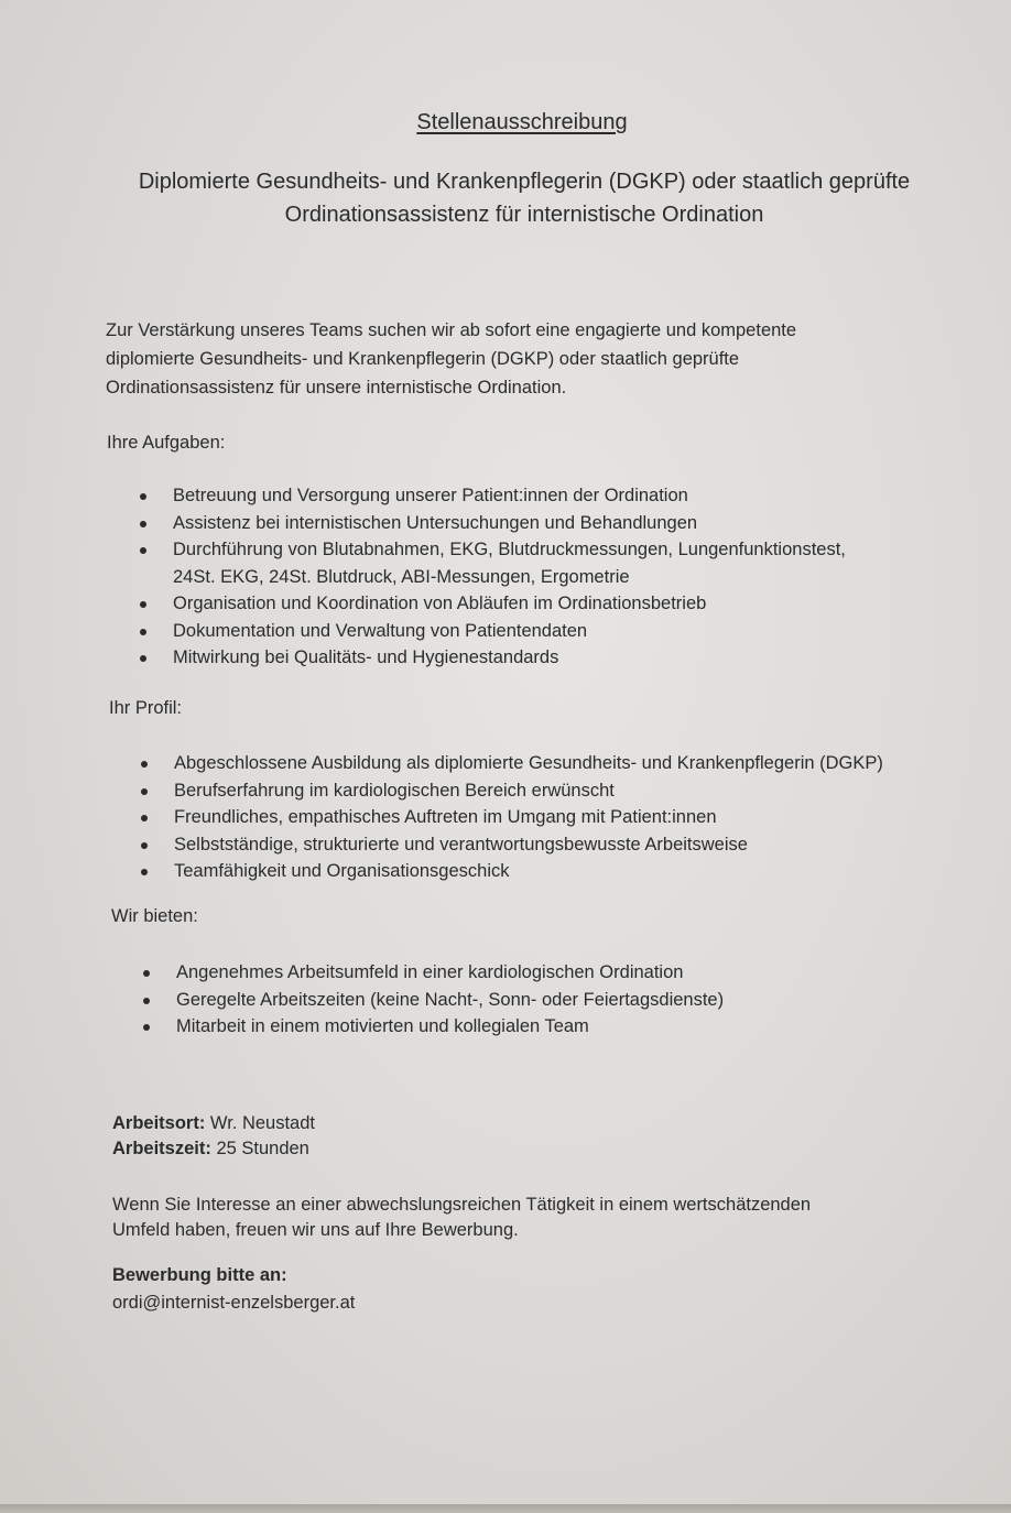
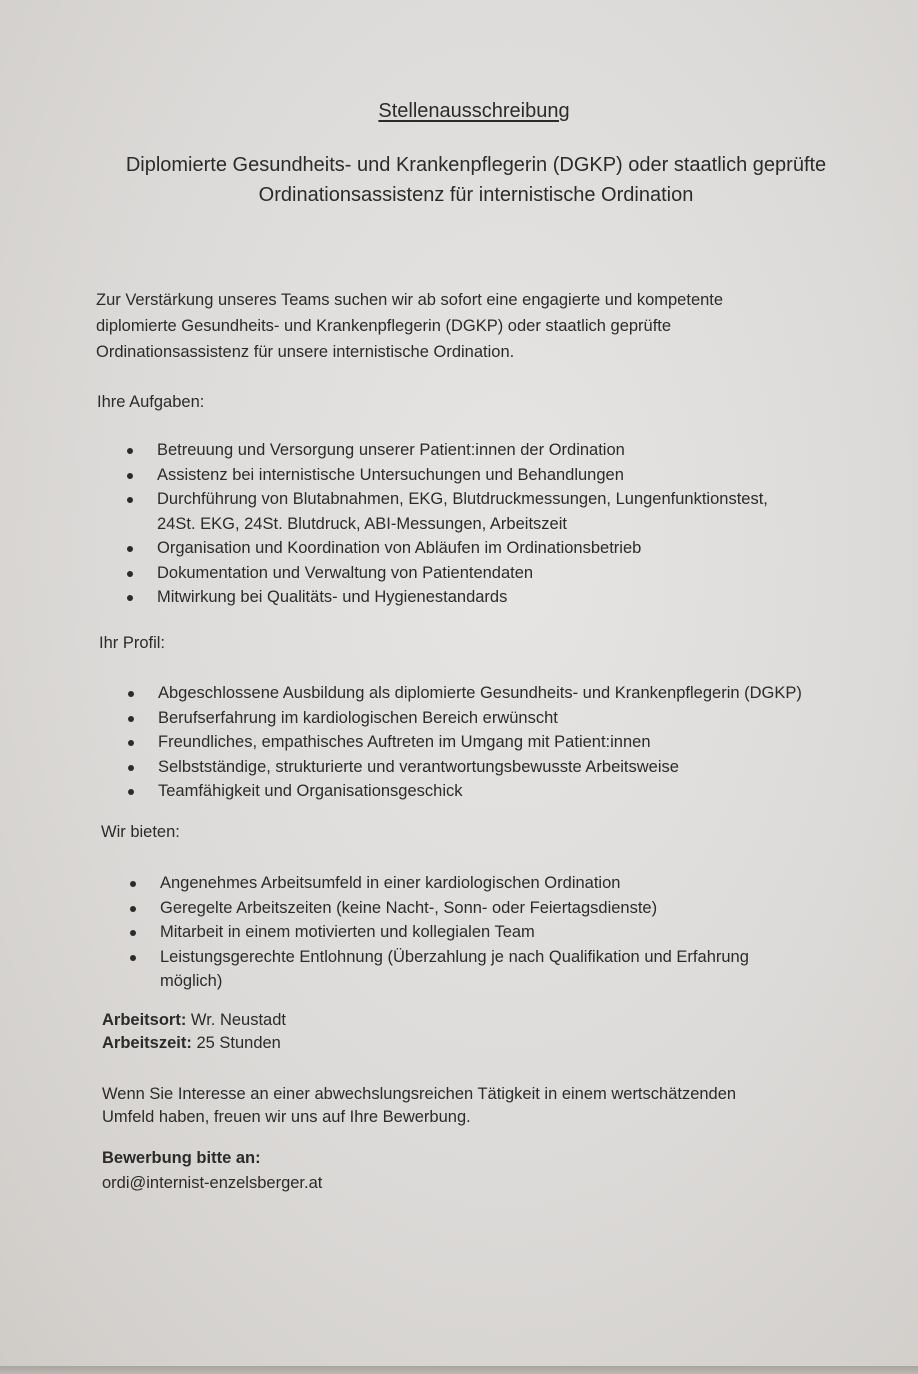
  Stellenausschreibung
  Diplomierte Gesundheits- und Krankenpflegerin (DGKP) oder staatlich geprüfte
  Ordinationsassistenz für internistische Ordination
  Zur Verstärkung unseres Teams suchen wir ab sofort eine engagierte und kompetente
  diplomierte Gesundheits- und Krankenpflegerin (DGKP) oder staatlich geprüfte
  Ordinationsassistenz für unsere internistische Ordination.
  Ihre Aufgaben:
  Betreuung und Versorgung unserer Patient:innen der Ordination
- Assistenz bei internistischen Untersuchungen und Behandlungen
+ Assistenz bei internistische Untersuchungen und Behandlungen
  Durchführung von Blutabnahmen, EKG, Blutdruckmessungen, Lungenfunktionstest,
- 24St. EKG, 24St. Blutdruck, ABI-Messungen, Ergometrie
+ 24St. EKG, 24St. Blutdruck, ABI-Messungen, Arbeitszeit
  Organisation und Koordination von Abläufen im Ordinationsbetrieb
  Dokumentation und Verwaltung von Patientendaten
  Mitwirkung bei Qualitäts- und Hygienestandards
  Ihr Profil:
  Abgeschlossene Ausbildung als diplomierte Gesundheits- und Krankenpflegerin (DGKP)
  Berufserfahrung im kardiologischen Bereich erwünscht
  Freundliches, empathisches Auftreten im Umgang mit Patient:innen
  Selbstständige, strukturierte und verantwortungsbewusste Arbeitsweise
  Teamfähigkeit und Organisationsgeschick
  Wir bieten:
  Angenehmes Arbeitsumfeld in einer kardiologischen Ordination
  Geregelte Arbeitszeiten (keine Nacht-, Sonn- oder Feiertagsdienste)
  Mitarbeit in einem motivierten und kollegialen Team
+ Leistungsgerechte Entlohnung (Überzahlung je nach Qualifikation und Erfahrung
+ möglich)
  Arbeitsort: Wr. Neustadt
  Arbeitszeit: 25 Stunden
  Wenn Sie Interesse an einer abwechslungsreichen Tätigkeit in einem wertschätzenden
  Umfeld haben, freuen wir uns auf Ihre Bewerbung.
  Bewerbung bitte an:
  ordi@internist-enzelsberger.at
